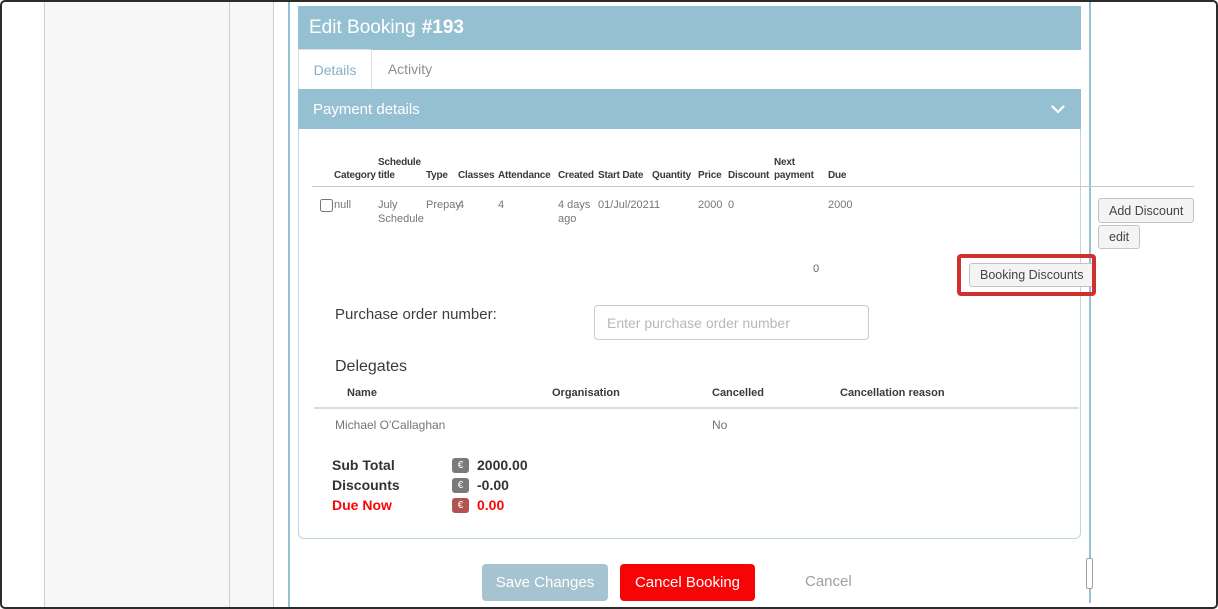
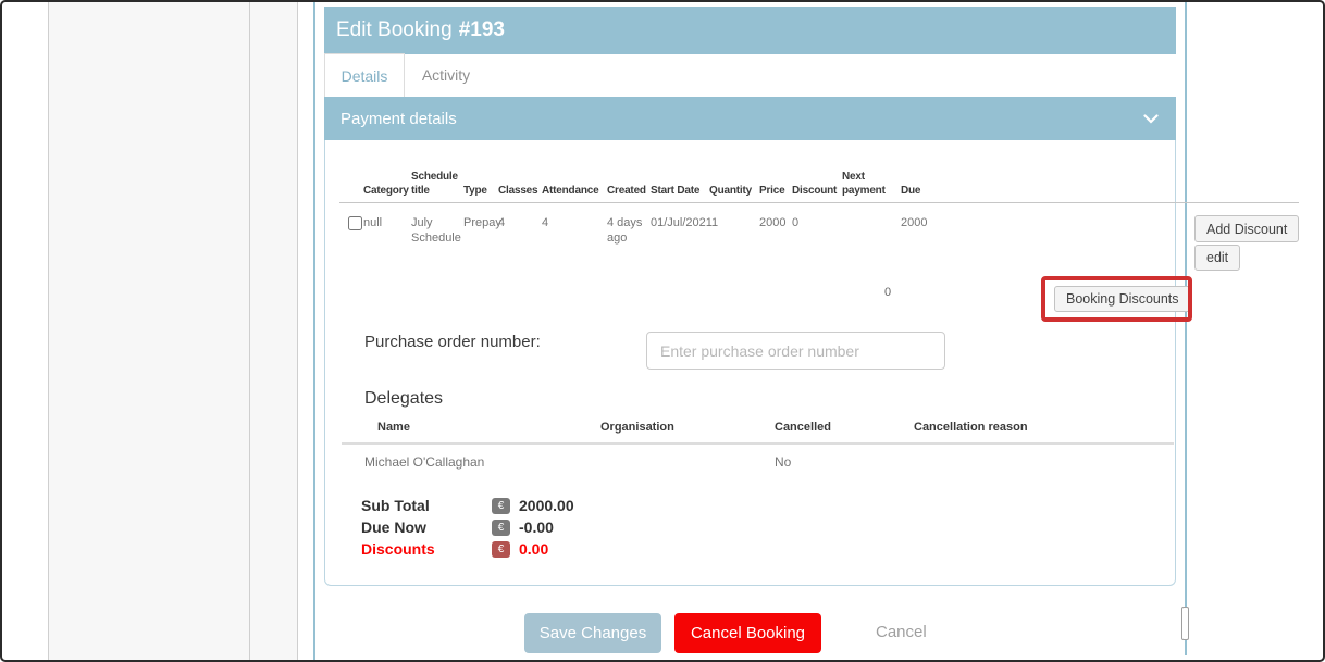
  Edit Booking
  #193
  Details
  Activity
  Payment details
  Category
  Schedule title
  Type
  Classes
  Attendance
  Created
  Start Date
  Quantity
  Price
  Discount
  Next payment
  Due
  null
  July Schedule
  Prepay
  4
  4
  4 days ago
  01/Jul/2021
  1
  2000
  0
  2000
  Add Discount
  edit
  0
  Booking Discounts
  Purchase order number:
  Enter purchase order number
  Delegates
  Name
  Organisation
  Cancelled
  Cancellation reason
  Michael O'Callaghan
  No
  Sub Total
  €
  2000.00
- Discounts
+ Due Now
  €
  -0.00
- Due Now
+ Discounts
  €
  0.00
  Save Changes
  Cancel Booking
  Cancel
